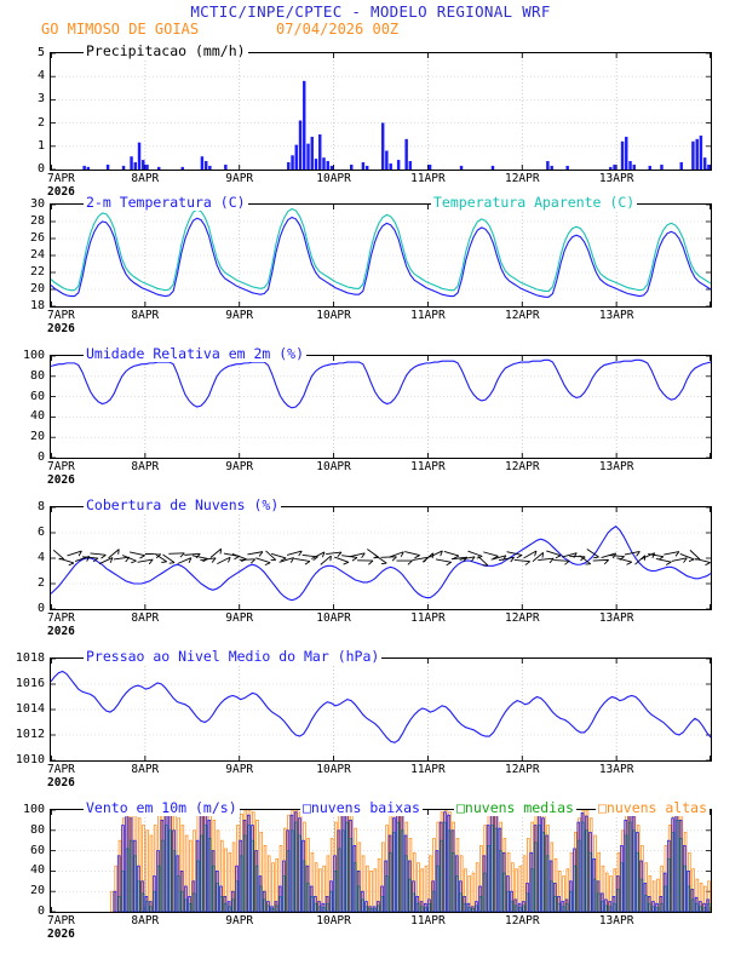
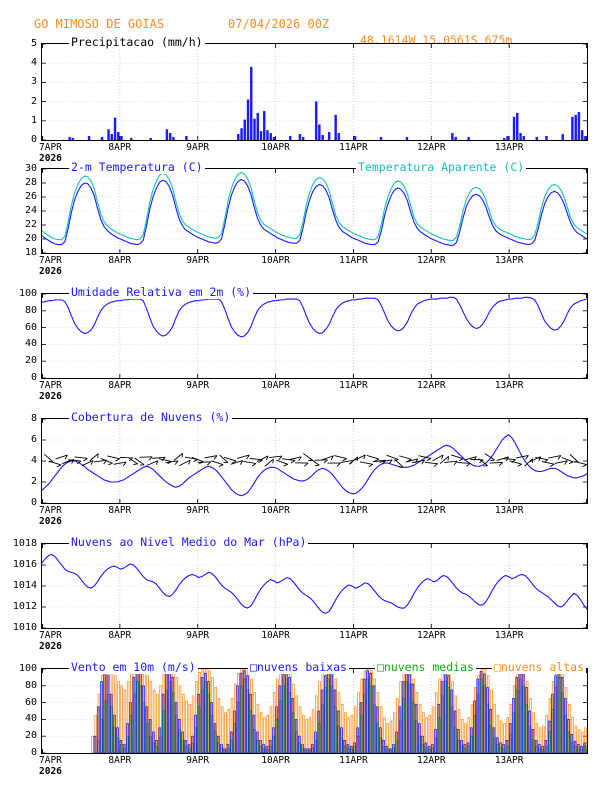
- MCTIC/INPE/CPTEC - MODELO REGIONAL WRF
  GO MIMOSO DE GOIAS
  07/04/2026 00Z
+ 48.1614W 15.0561S 675m
  Precipitacao (mm/h)
  0
  1
  2
  3
  4
  5
  7APR
  2026
  8APR
  9APR
  10APR
  11APR
  12APR
  13APR
  2-m Temperatura (C)
  Temperatura Aparente (C)
  18
  20
  22
  24
  26
  28
  30
  7APR
  2026
  8APR
  9APR
  10APR
  11APR
  12APR
  13APR
  Umidade Relativa em 2m (%)
  0
  20
  40
  60
  80
  100
  7APR
  2026
  8APR
  9APR
  10APR
  11APR
  12APR
  13APR
  Cobertura de Nuvens (%)
  0
  2
  4
  6
  8
  7APR
  2026
  8APR
  9APR
  10APR
  11APR
  12APR
  13APR
- Pressao ao Nivel Medio do Mar (hPa)
+ Nuvens ao Nivel Medio do Mar (hPa)
  1010
  1012
  1014
  1016
  1018
  7APR
  2026
  8APR
  9APR
  10APR
  11APR
  12APR
  13APR
  Vento em 10m (m/s)
  □nuvens baixas
  □nuvens medias
  □nuvens altas
  0
  20
  40
  60
  80
  100
  7APR
  2026
  8APR
  9APR
  10APR
  11APR
  12APR
  13APR
